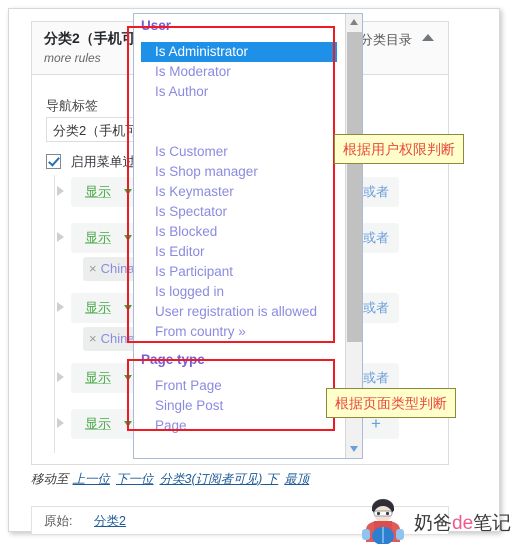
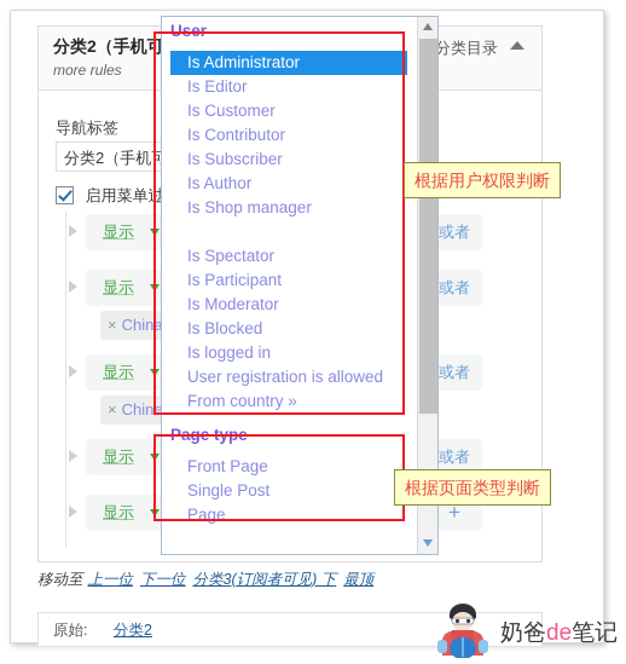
  分类2（手机可
  more rules
  分类目录
  导航标签
  分类2（手机可
  启用菜单过
  显示
  或者
  显示
  或者
  × China
  显示
  或者
  显示
  或者
  显示
  +
  移动至 上一位 下一位 分类3(订阅者可见) 下 最顶
  原始:
  分类2
  User
  Is Administrator
- Is Moderator
+ Is Editor
- Is Author
+ Is Customer
+ Is Contributor
+ Is Subscriber
- Is Customer
+ Is Author
  Is Shop manager
- Is Keymaster
  Is Spectator
- Is Blocked
+ Is Participant
- Is Editor
+ Is Moderator
- Is Participant
+ Is Blocked
  Is logged in
  User registration is allowed
  From country »
  Page type
  Front Page
  Single Post
  Page
  根据用户权限判断
  根据页面类型判断
  奶爸de笔记
